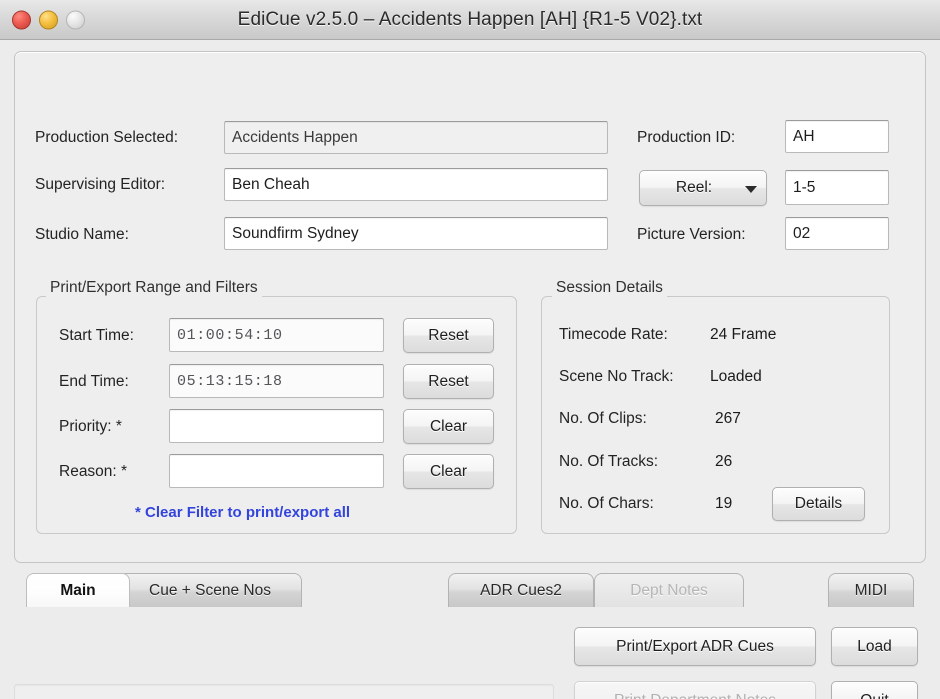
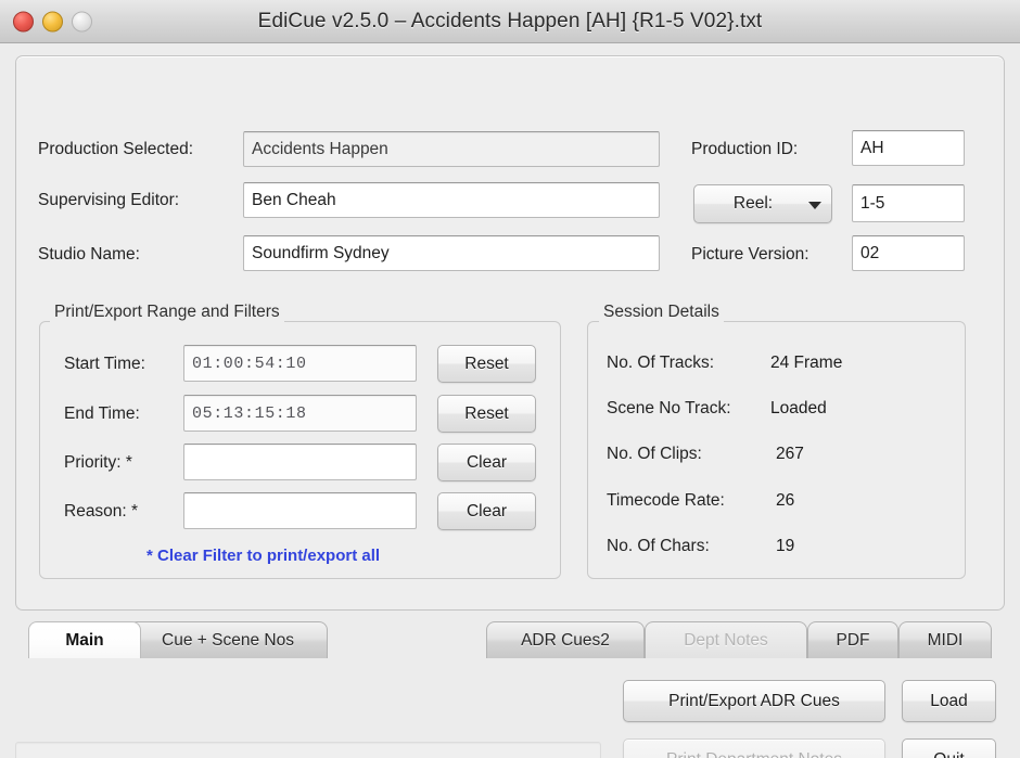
  EdiCue v2.5.0 – Accidents Happen [AH] {R1-5 V02}.txt
  Production Selected:
  Accidents Happen
  Supervising Editor:
  Ben Cheah
  Studio Name:
  Soundfirm Sydney
  Production ID:
  AH
  Reel:
  1-5
  Picture Version:
  02
  Print/Export Range and Filters
  Start Time:
  01:00:54:10
  Reset
  End Time:
  05:13:15:18
  Reset
  Priority: *
  Clear
  Reason: *
  Clear
  * Clear Filter to print/export all
  Session Details
- Timecode Rate:
+ No. Of Tracks:
  24 Frame
  Scene No Track:
  Loaded
  No. Of Clips:
  267
- No. Of Tracks:
+ Timecode Rate:
  26
  No. Of Chars:
  19
- Details
  Main
  Cue + Scene Nos
  ADR Cues2
  Dept Notes
+ PDF
  MIDI
  Print/Export ADR Cues
  Load
